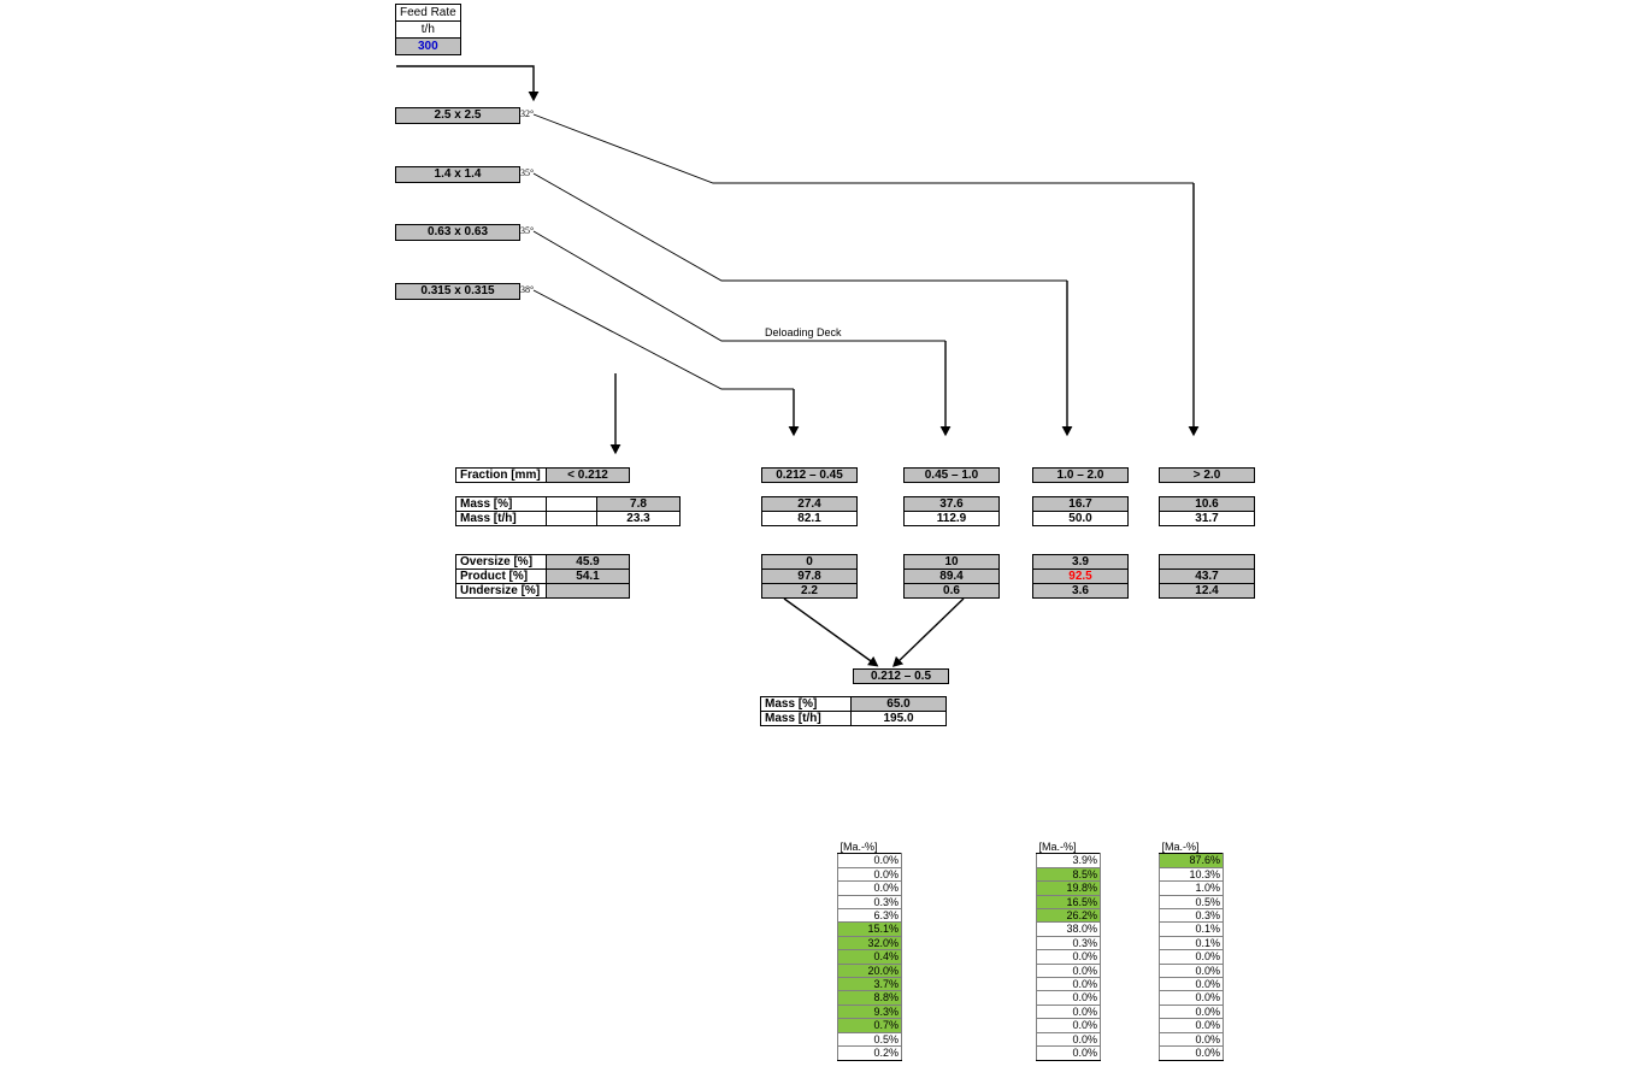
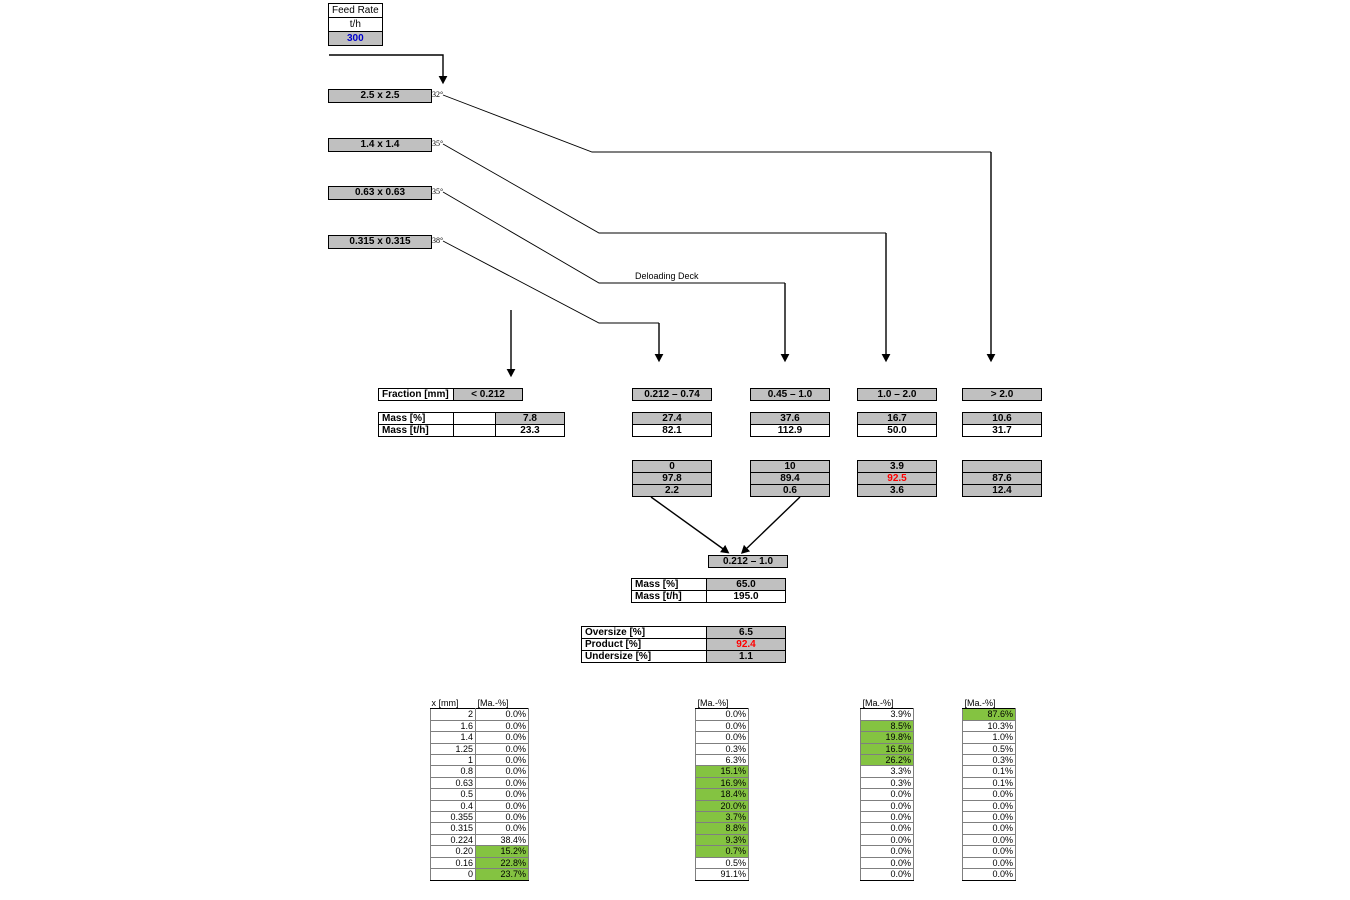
  Feed Rate
  t/h
  300
  2.5 x 2.5
  32°
  1.4 x 1.4
  35°
  0.63 x 0.63
  35°
  0.315 x 0.315
  38°
  Deloading Deck
  Fraction [mm]	< 0.212
- 0.212 – 0.45
+ 0.212 – 0.74
  0.45 – 1.0
  1.0 – 2.0
  > 2.0
  Mass [%]		7.8
  Mass [t/h]		23.3
  27.4
  82.1
  37.6
  112.9
  16.7
  50.0
  10.6
  31.7
- Oversize [%]	45.9
- Product [%]	54.1
- Undersize [%]
  0
  97.8
  2.2
  10
  89.4
  0.6
  3.9
  92.5
  3.6
- 43.7
+ 87.6
  12.4
- 0.212 – 0.5
+ 0.212 – 1.0
  Mass [%]	65.0
  Mass [t/h]	195.0
+ Oversize [%]	6.5
+ Product [%]	92.4
+ Undersize [%]	1.1
+ x [mm]	[Ma.-%]
+ 2	0.0%
+ 1.6	0.0%
+ 1.4	0.0%
+ 1.25	0.0%
+ 1	0.0%
+ 0.8	0.0%
+ 0.63	0.0%
+ 0.5	0.0%
+ 0.4	0.0%
+ 0.355	0.0%
+ 0.315	0.0%
+ 0.224	38.4%
+ 0.20	15.2%
+ 0.16	22.8%
+ 0	23.7%
  [Ma.-%]
  0.0%
  0.0%
  0.0%
  0.3%
  6.3%
  15.1%
- 32.0%
+ 16.9%
- 0.4%
+ 18.4%
  20.0%
  3.7%
  8.8%
  9.3%
  0.7%
  0.5%
- 0.2%
+ 91.1%
  [Ma.-%]
  3.9%
  8.5%
  19.8%
  16.5%
  26.2%
- 38.0%
+ 3.3%
  0.3%
  0.0%
  0.0%
  0.0%
  0.0%
  0.0%
  0.0%
  0.0%
  0.0%
  [Ma.-%]
  87.6%
  10.3%
  1.0%
  0.5%
  0.3%
  0.1%
  0.1%
  0.0%
  0.0%
  0.0%
  0.0%
  0.0%
  0.0%
  0.0%
  0.0%
